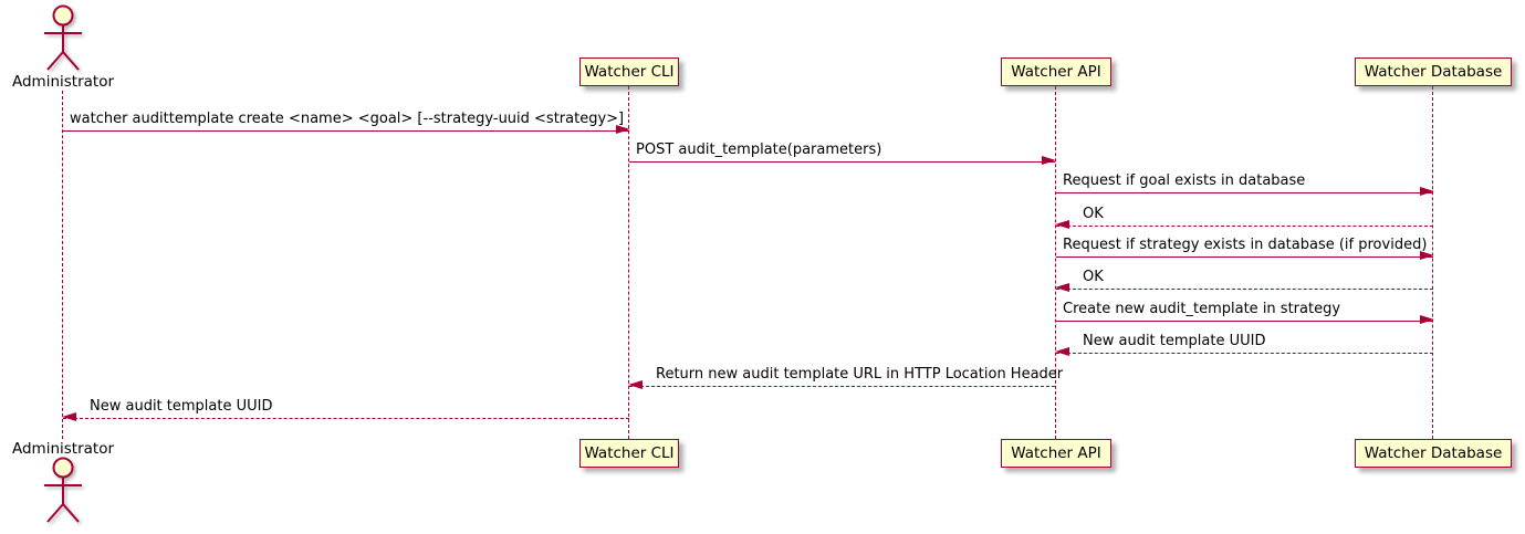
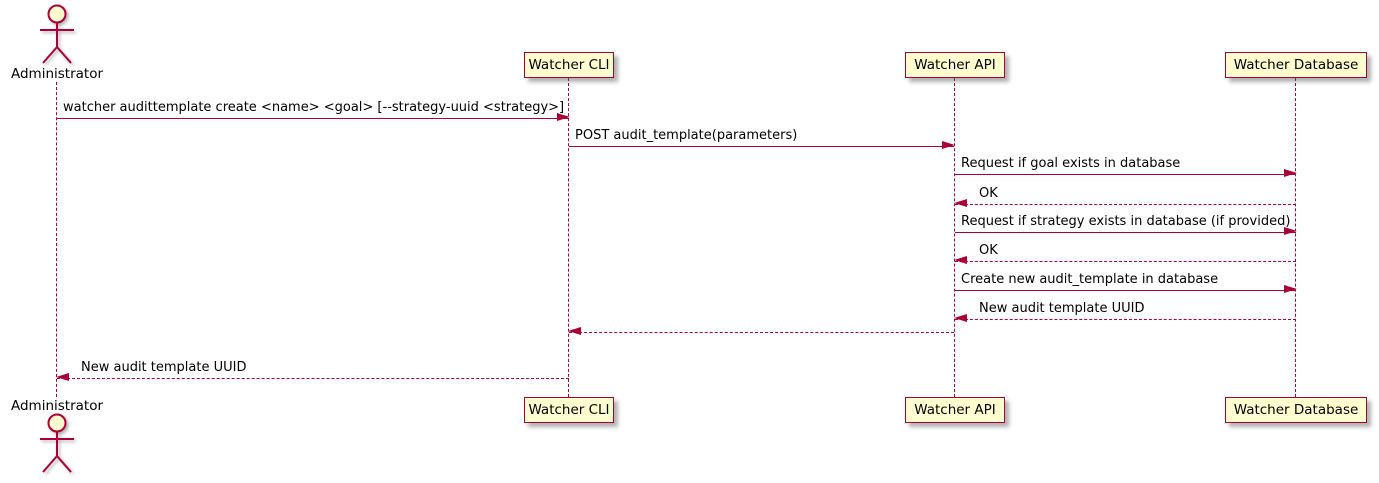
  Administrator
  Watcher CLI
  Watcher API
  Watcher Database
  watcher audittemplate create <name> <goal> [--strategy-uuid <strategy>]
  POST audit_template(parameters)
  Request if goal exists in database
  OK
  Request if strategy exists in database (if provided)
  OK
- Create new audit_template in strategy
+ Create new audit_template in database
  New audit template UUID
- Return new audit template URL in HTTP Location Header
  New audit template UUID
  Watcher CLI
  Watcher API
  Watcher Database
  Administrator
